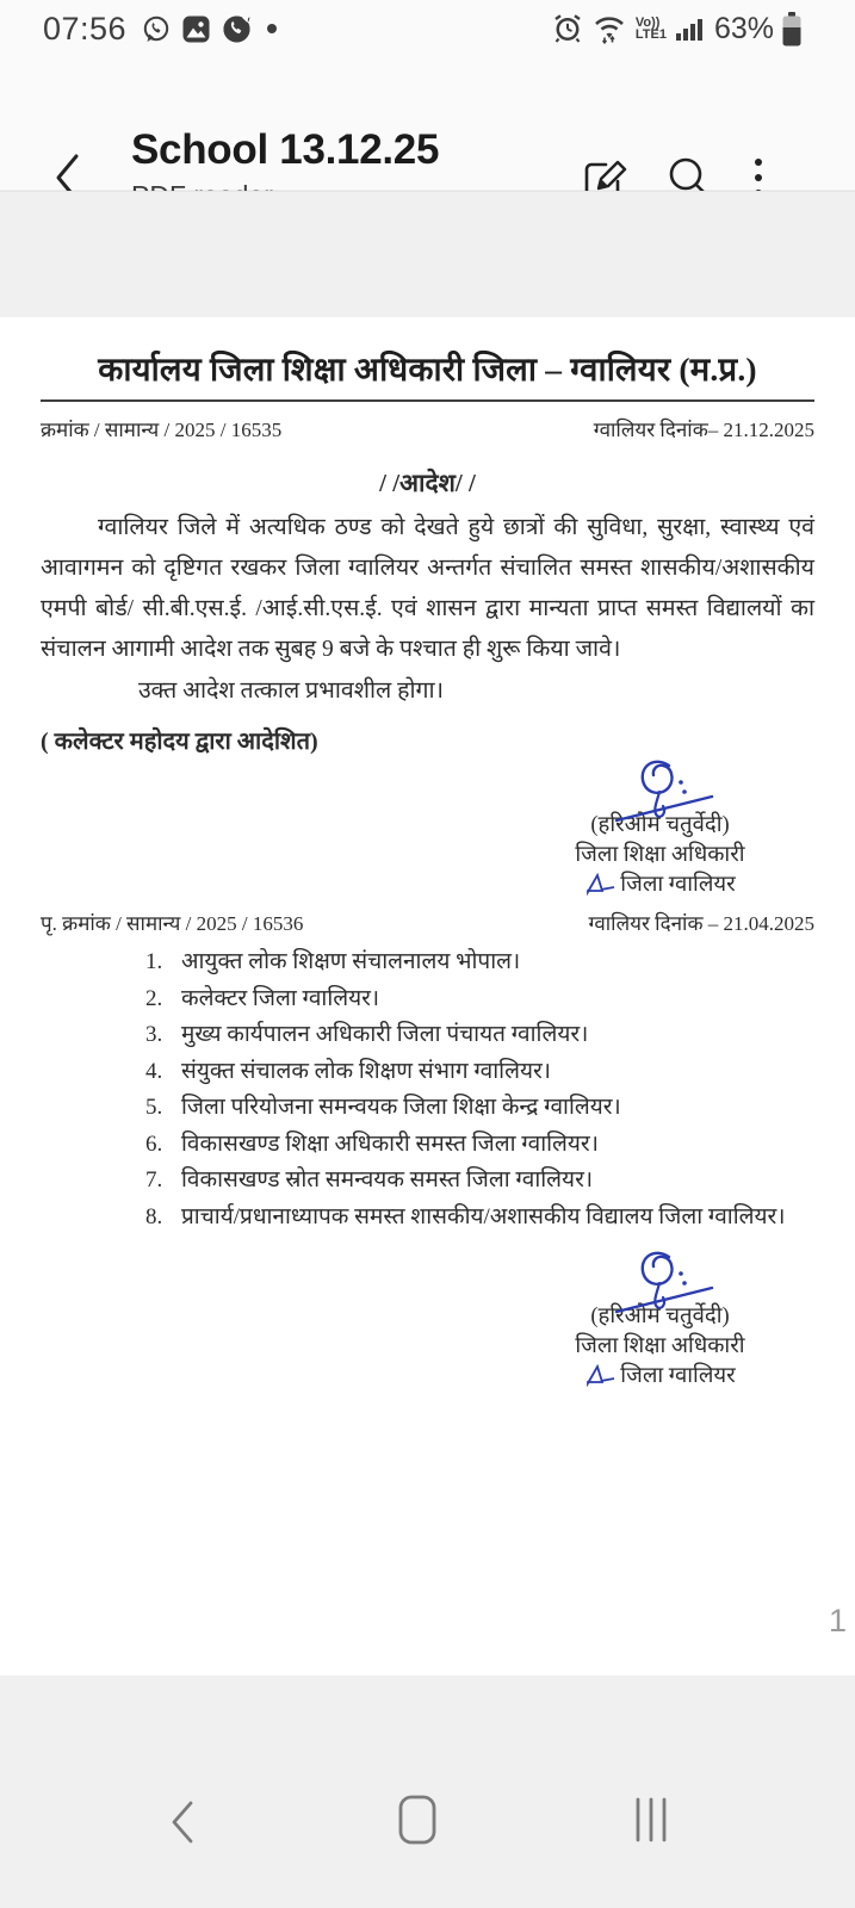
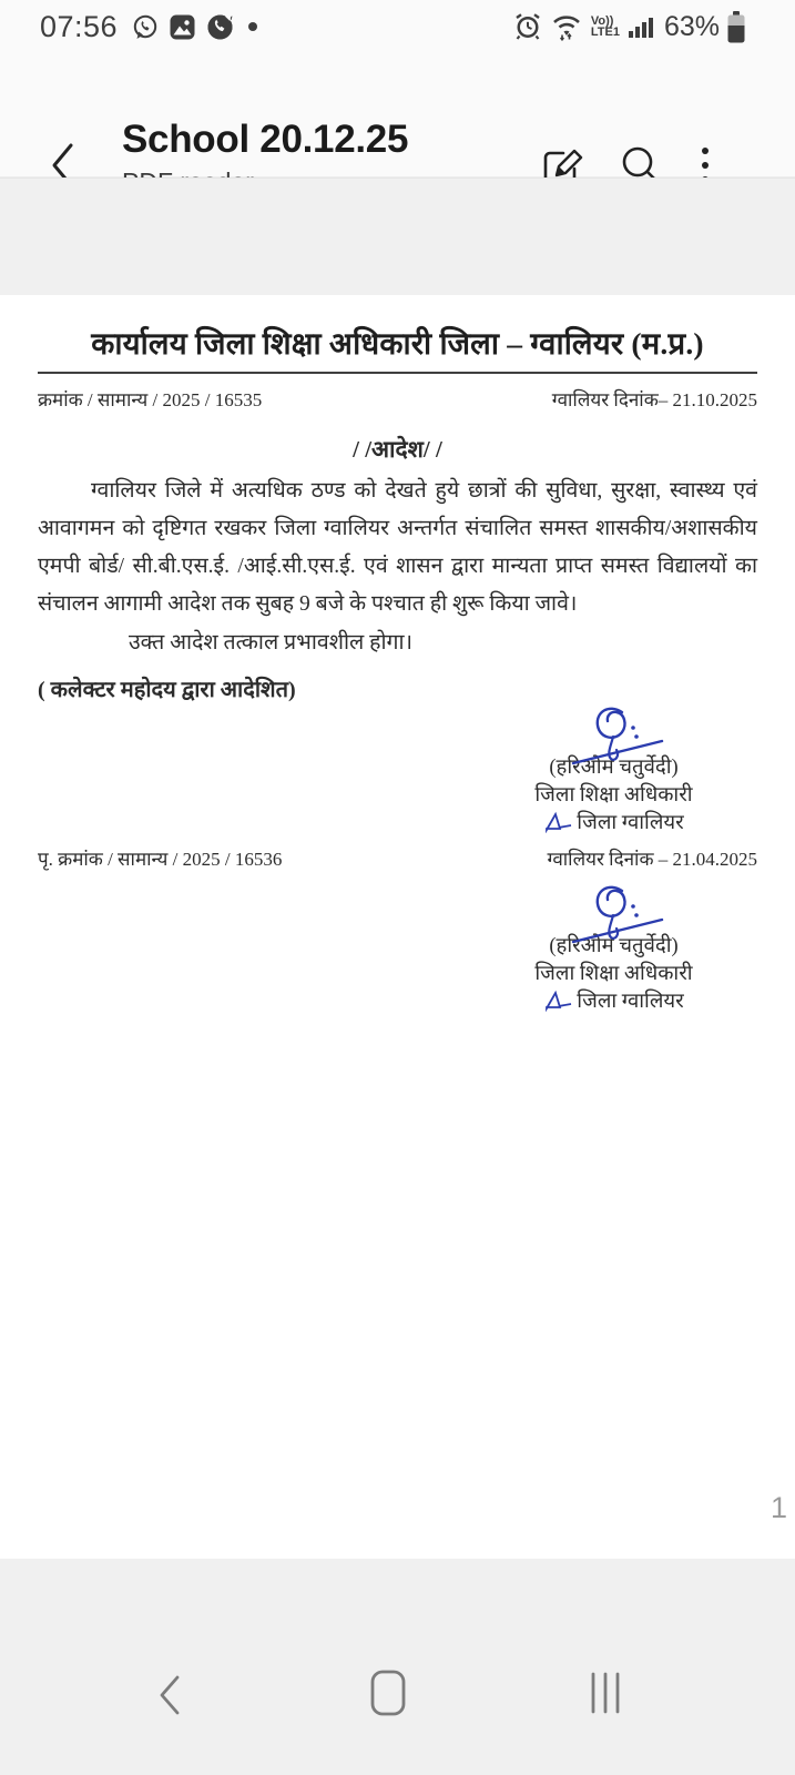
  07:56
  Vo))
  LTE1
  63%
- School 13.12.25
+ School 20.12.25
  कार्यालय जिला शिक्षा अधिकारी जिला – ग्वालियर (म.प्र.)
  क्रमांक / सामान्य / 2025 / 16535
- ग्वालियर दिनांक– 21.12.2025
+ ग्वालियर दिनांक– 21.10.2025
  / /आदेश/ /
  ग्वालियर जिले में अत्यधिक ठण्ड को देखते हुये छात्रों की सुविधा, सुरक्षा, स्वास्थ्य एवं आवागमन को दृष्टिगत रखकर जिला ग्वालियर अन्तर्गत संचालित समस्त शासकीय/अशासकीय एमपी बोर्ड/ सी.बी.एस.ई. /आई.सी.एस.ई. एवं शासन द्वारा मान्यता प्राप्त समस्त विद्यालयों का संचालन आगामी आदेश तक सुबह 9 बजे के पश्चात ही शुरू किया जावे।
  उक्त आदेश तत्काल प्रभावशील होगा।
  ( कलेक्टर महोदय द्वारा आदेशित)
  (हरिओम चतुर्वेदी)
  जिला शिक्षा अधिकारी
  जिला ग्वालियर
  पृ. क्रमांक / सामान्य / 2025 / 16536
  ग्वालियर दिनांक – 21.04.2025
- 1.
- आयुक्त लोक शिक्षण संचालनालय भोपाल।
- 2.
- कलेक्टर जिला ग्वालियर।
- 3.
- मुख्य कार्यपालन अधिकारी जिला पंचायत ग्वालियर।
- 4.
- संयुक्त संचालक लोक शिक्षण संभाग ग्वालियर।
- 5.
- जिला परियोजना समन्वयक जिला शिक्षा केन्द्र ग्वालियर।
- 6.
- विकासखण्ड शिक्षा अधिकारी समस्त जिला ग्वालियर।
- 7.
- विकासखण्ड स्रोत समन्वयक समस्त जिला ग्वालियर।
- 8.
- प्राचार्य/प्रधानाध्यापक समस्त शासकीय/अशासकीय विद्यालय जिला ग्वालियर।
  (हरिओम चतुर्वेदी)
  जिला शिक्षा अधिकारी
  जिला ग्वालियर
  1
